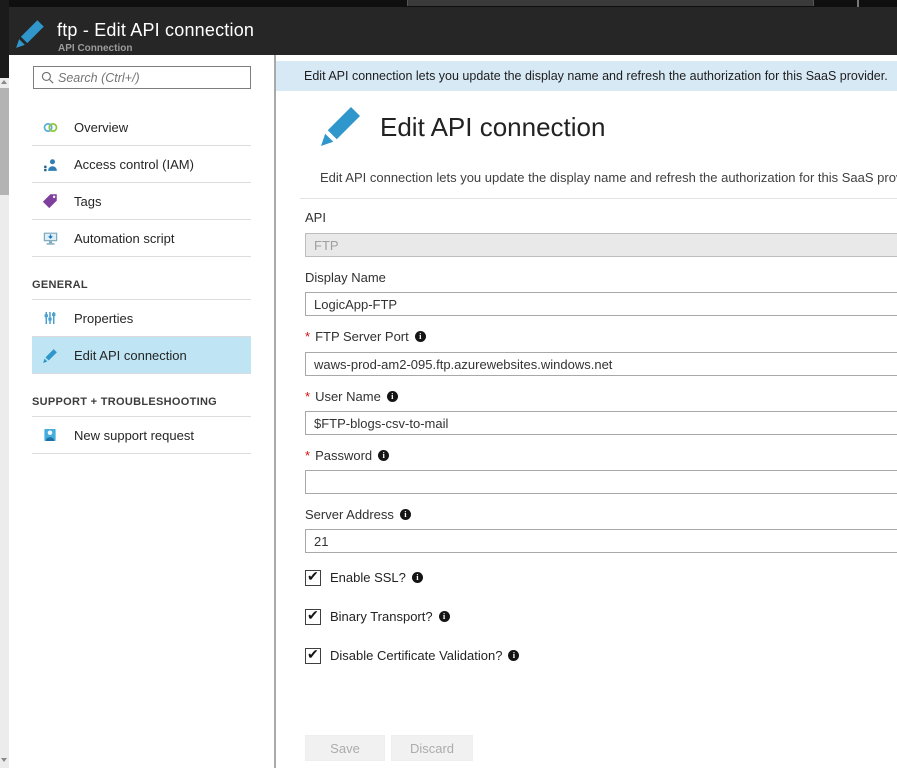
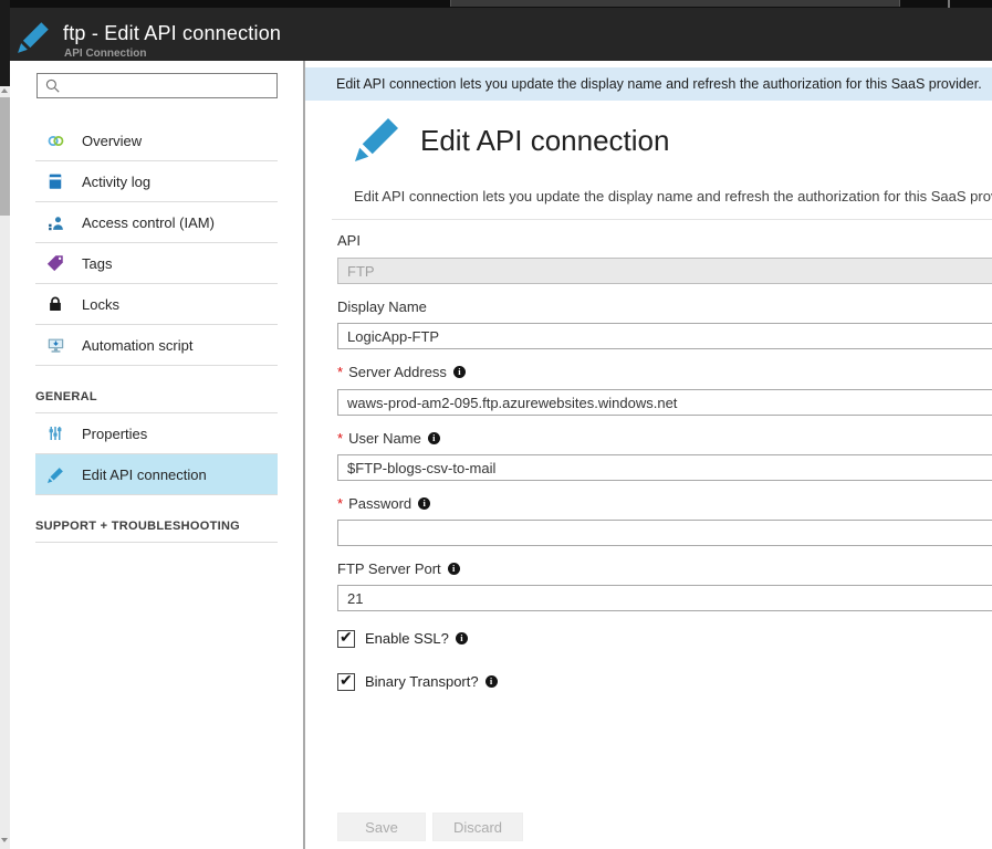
  ftp - Edit API connection
  API Connection
- Search (Ctrl+/)
  Overview
+ Activity log
  Access control (IAM)
  Tags
+ Locks
  Automation script
  GENERAL
  Properties
  Edit API connection
  SUPPORT + TROUBLESHOOTING
- New support request
  Edit API connection lets you update the display name and refresh the authorization for this SaaS provider.
  Edit API connection
  Edit API connection lets you update the display name and refresh the authorization for this SaaS pro
  API
  FTP
  Display Name
  LogicApp-FTP
- FTP Server Port
+ Server Address
  waws-prod-am2-095.ftp.azurewebsites.windows.net
  User Name
  $FTP-blogs-csv-to-mail
  Password
- Server Address
+ FTP Server Port
  21
  Enable SSL?
  Binary Transport?
- Disable Certificate Validation?
  Save
  Discard
